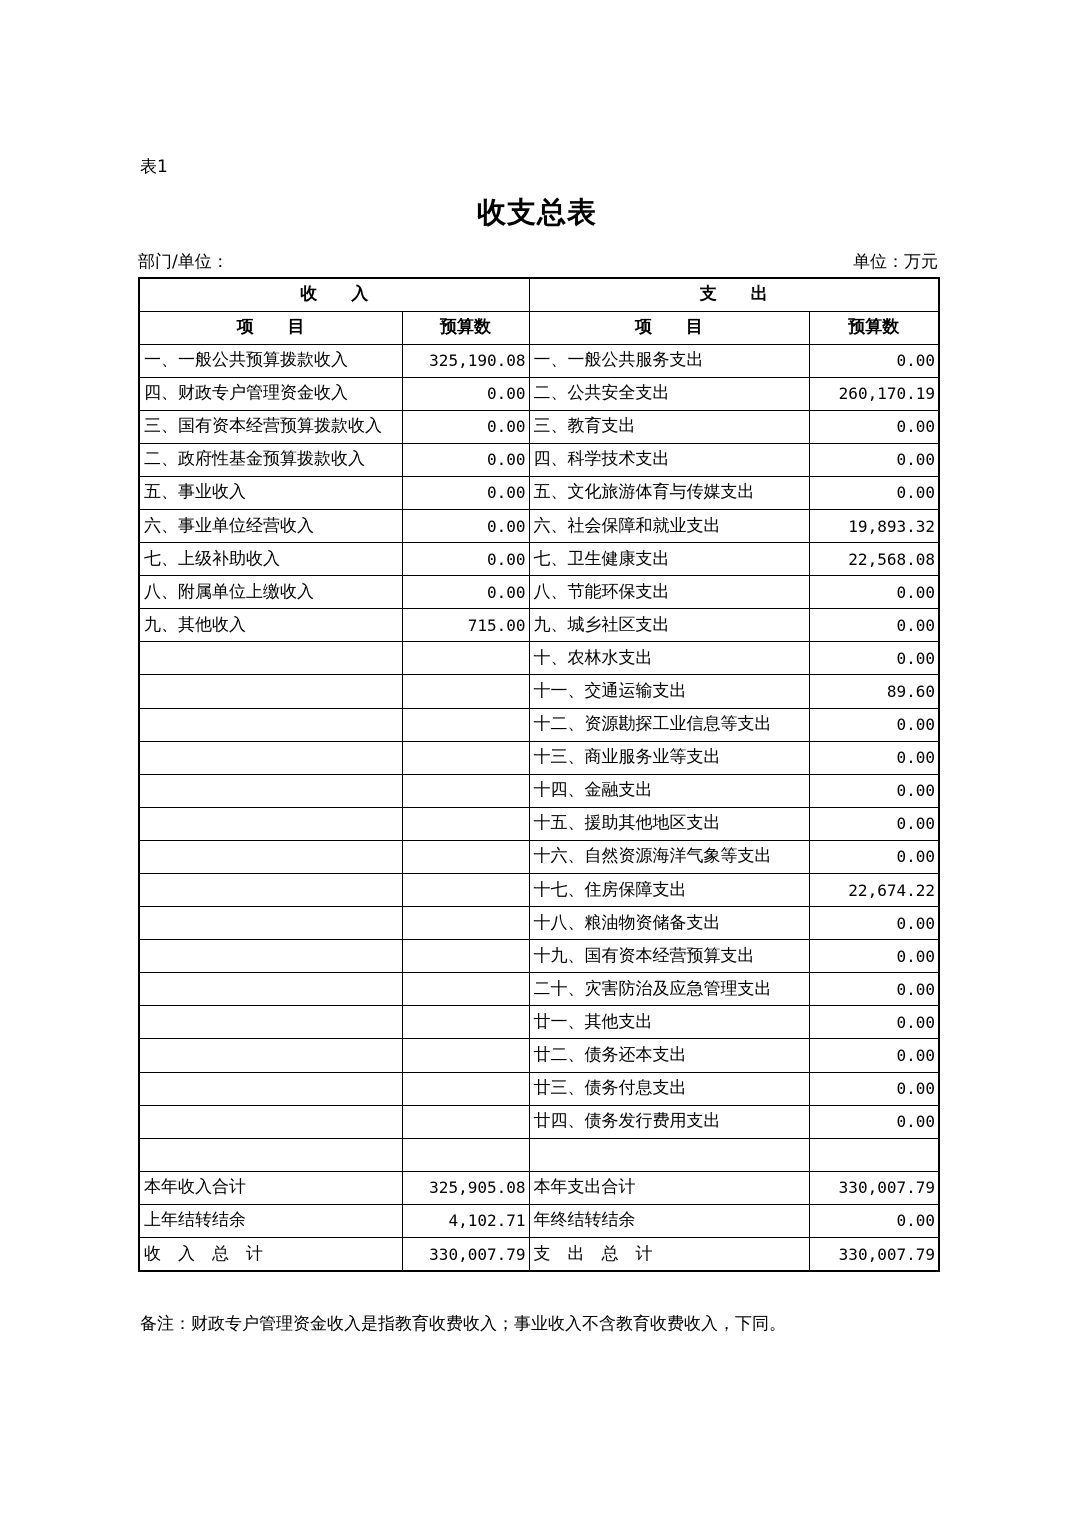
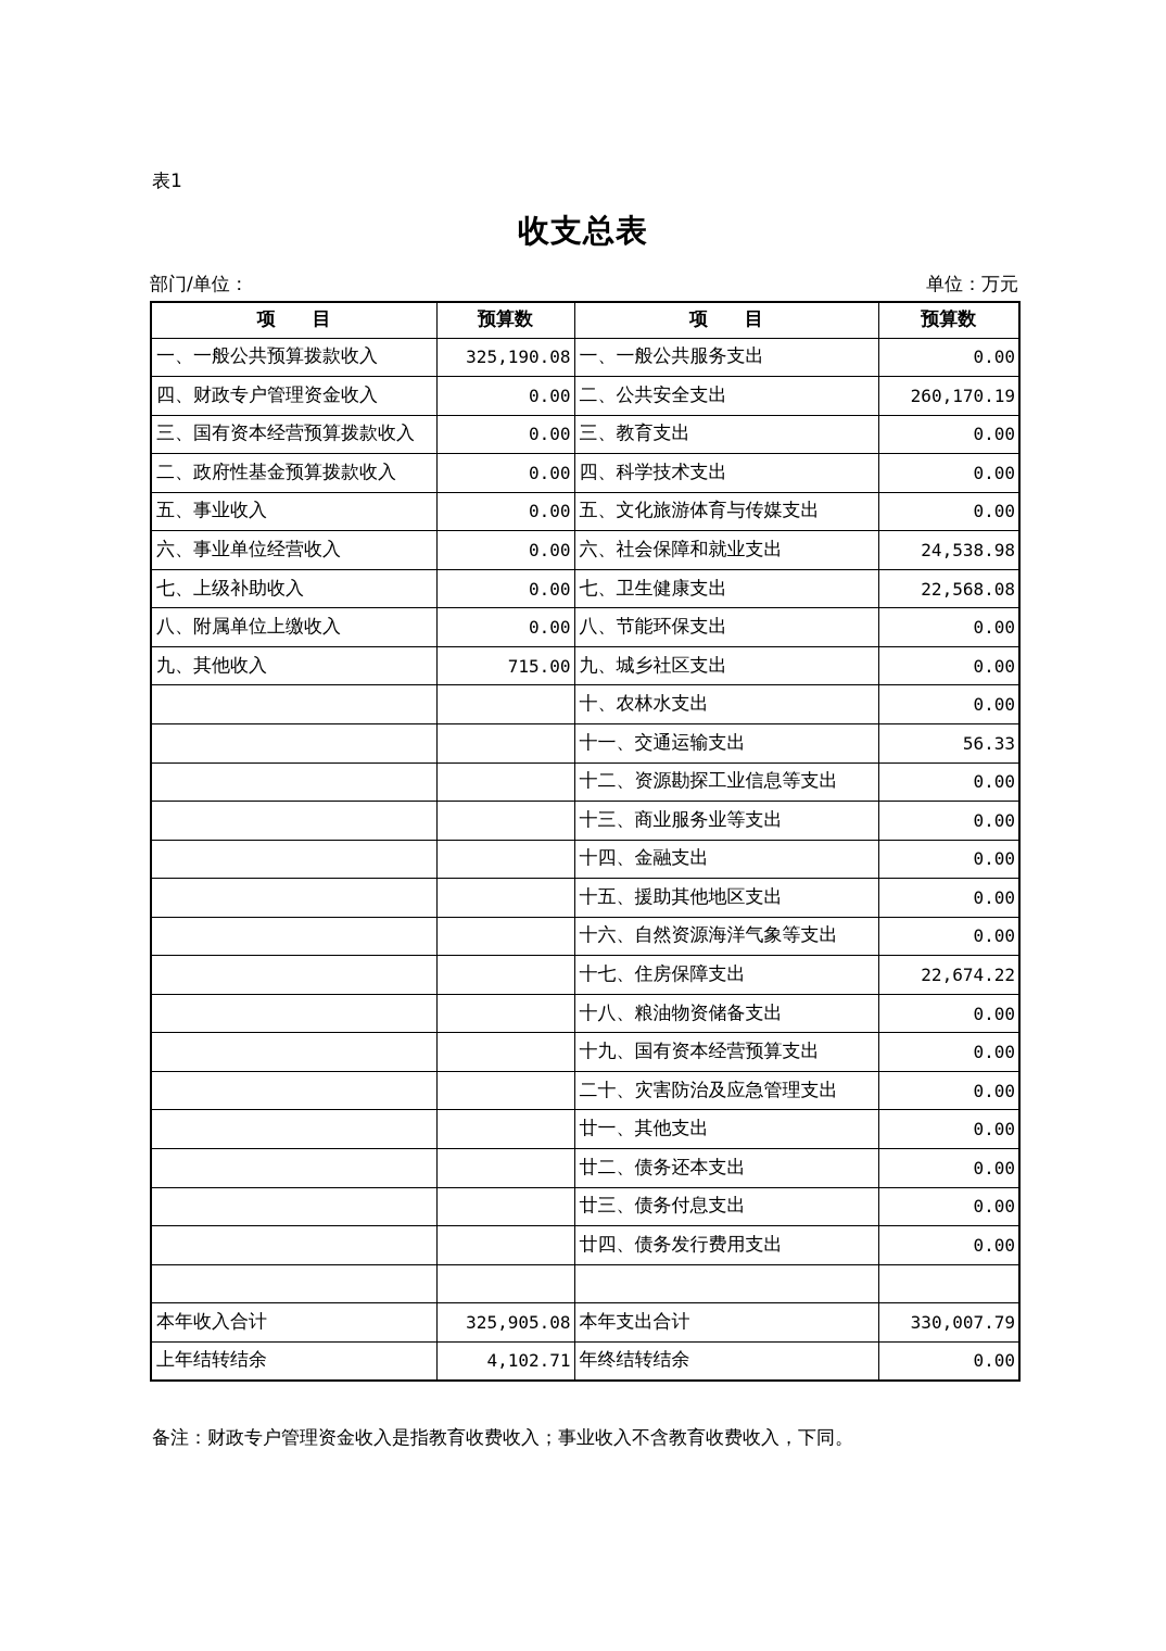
  表1
  收支总表
  部门/单位：
  单位：万元
- 收 入	支 出
  项 目	预算数	项 目	预算数
  一、一般公共预算拨款收入	325,190.08	一、一般公共服务支出	0.00
  四、财政专户管理资金收入	0.00	二、公共安全支出	260,170.19
  三、国有资本经营预算拨款收入	0.00	三、教育支出	0.00
  二、政府性基金预算拨款收入	0.00	四、科学技术支出	0.00
  五、事业收入	0.00	五、文化旅游体育与传媒支出	0.00
- 六、事业单位经营收入	0.00	六、社会保障和就业支出	19,893.32
+ 六、事业单位经营收入	0.00	六、社会保障和就业支出	24,538.98
  七、上级补助收入	0.00	七、卫生健康支出	22,568.08
  八、附属单位上缴收入	0.00	八、节能环保支出	0.00
  九、其他收入	715.00	九、城乡社区支出	0.00
  		十、农林水支出	0.00
- 		十一、交通运输支出	89.60
+ 		十一、交通运输支出	56.33
  		十二、资源勘探工业信息等支出	0.00
  		十三、商业服务业等支出	0.00
  		十四、金融支出	0.00
  		十五、援助其他地区支出	0.00
  		十六、自然资源海洋气象等支出	0.00
  		十七、住房保障支出	22,674.22
  		十八、粮油物资储备支出	0.00
  		十九、国有资本经营预算支出	0.00
  		二十、灾害防治及应急管理支出	0.00
  		廿一、其他支出	0.00
  		廿二、债务还本支出	0.00
  		廿三、债务付息支出	0.00
  		廿四、债务发行费用支出	0.00
  本年收入合计	325,905.08	本年支出合计	330,007.79
  上年结转结余	4,102.71	年终结转结余	0.00
- 收 入 总 计	330,007.79	支 出 总 计	330,007.79
  备注：财政专户管理资金收入是指教育收费收入；事业收入不含教育收费收入，下同。
